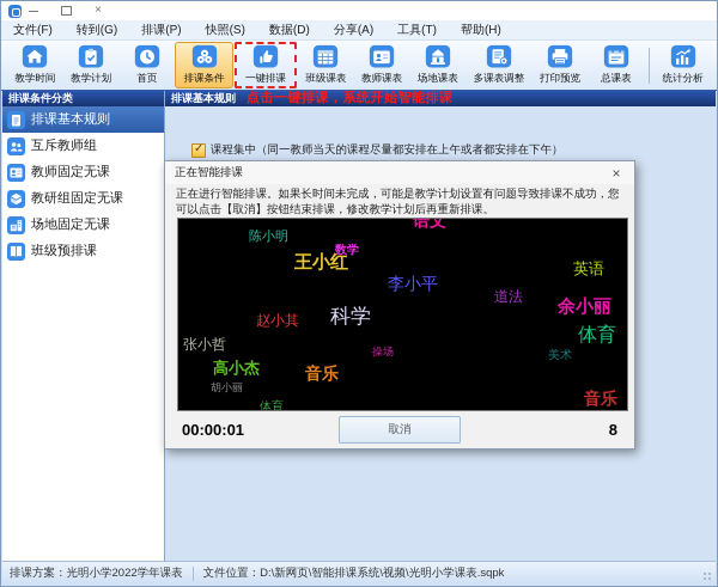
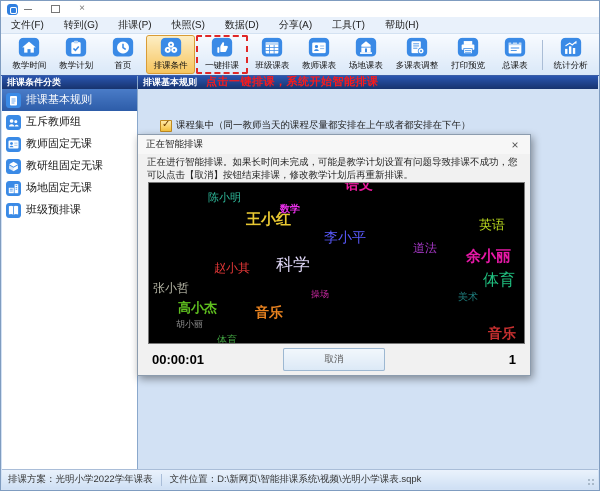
  ×
  文件(F)
  转到(G)
  排课(P)
  快照(S)
  数据(D)
  分享(A)
  工具(T)
  帮助(H)
  教学时间
  教学计划
  首页
  排课条件
  一键排课
  班级课表
  教师课表
  场地课表
  多课表调整
  打印预览
  总课表
  统计分析
  排课条件分类
  排课基本规则
  互斥教师组
  教师固定无课
  教研组固定无课
  场地固定无课
  班级预排课
  排课基本规则
  点击一键排课，系统开始智能排课
  课程集中（同一教师当天的课程尽量都安排在上午或者都安排在下午）
  正在智能排课
  ×
  正在进行智能排课。如果长时间未完成，可能是教学计划设置有问题导致排课不成功，您可以点击【取消】按钮结束排课，修改教学计划后再重新排课。
  语文
  陈小明
  数学
  王小红
  英语
  李小平
  道法
  余小丽
  科学
  赵小其
  体育
  张小哲
  操场
  美术
  高小杰
  音乐
  胡小丽
  体育
  音乐
  00:00:01
  取消
- 8
+ 1
  排课方案：光明小学2022学年课表
  文件位置：D:\新网页\智能排课系统\视频\光明小学课表.sqpk
